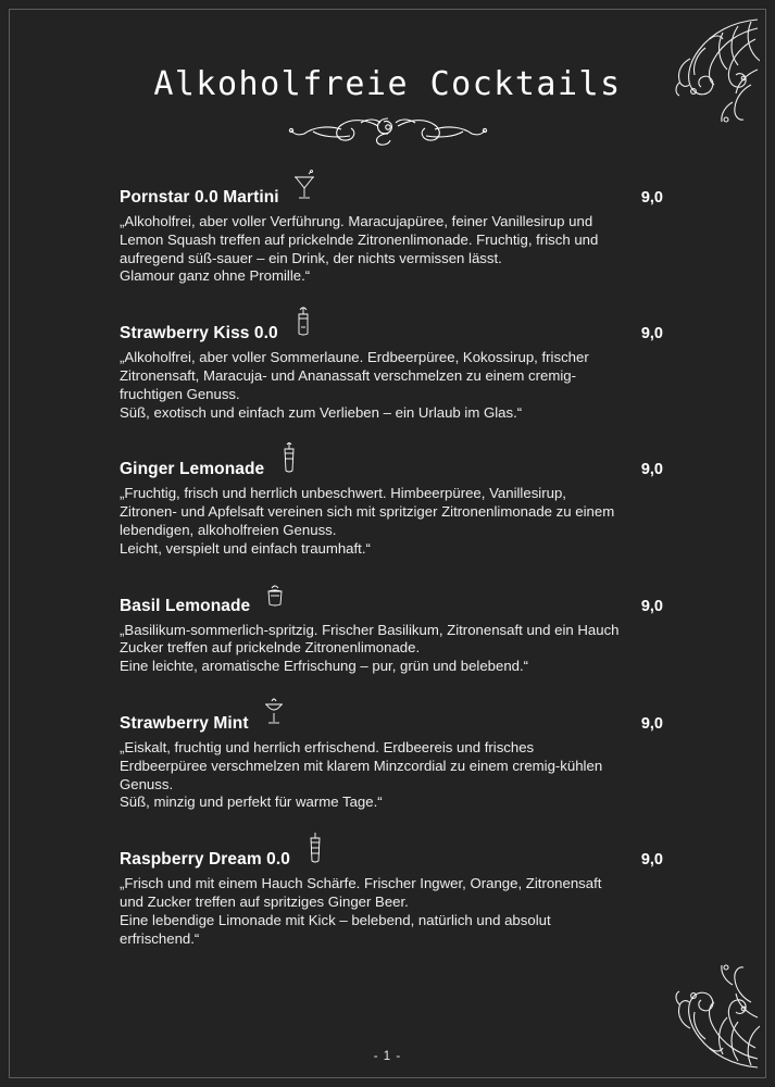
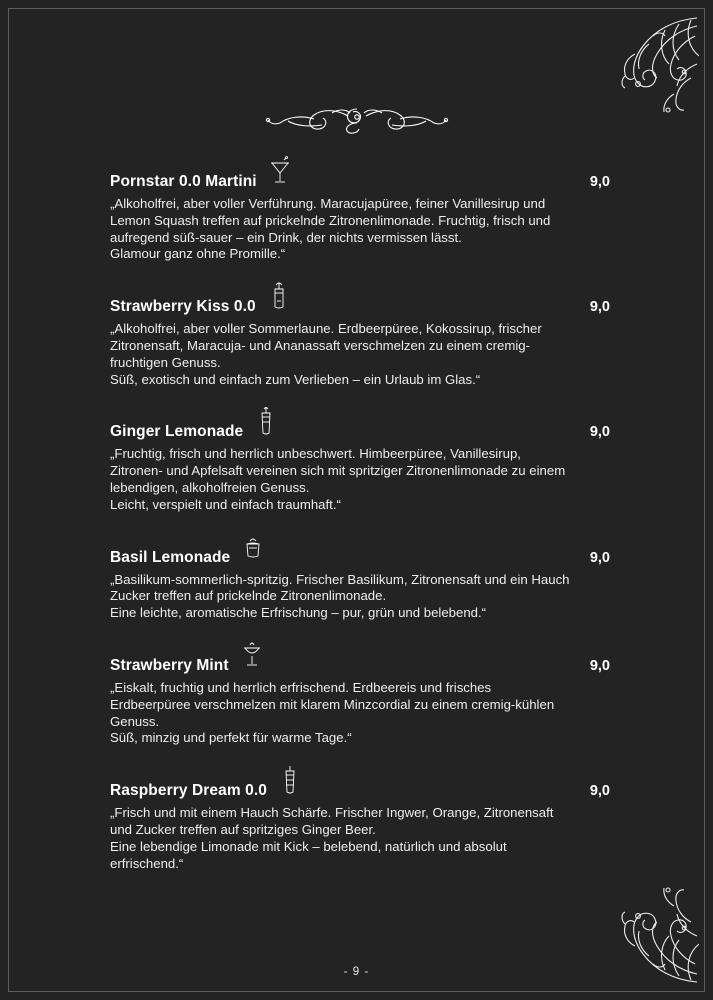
- Alkoholfreie Cocktails
  Pornstar 0.0 Martini
  9,0
  „Alkoholfrei, aber voller Verführung. Maracujapüree, feiner Vanillesirup und Lemon Squash treffen auf prickelnde Zitronenlimonade. Fruchtig, frisch und aufregend süß-sauer – ein Drink, der nichts vermissen lässt.
  Glamour ganz ohne Promille.“
  Strawberry Kiss 0.0
  9,0
  „Alkoholfrei, aber voller Sommerlaune. Erdbeerpüree, Kokossirup, frischer Zitronensaft, Maracuja- und Ananassaft verschmelzen zu einem cremig-fruchtigen Genuss.
  Süß, exotisch und einfach zum Verlieben – ein Urlaub im Glas.“
  Ginger Lemonade
  9,0
  „Fruchtig, frisch und herrlich unbeschwert. Himbeerpüree, Vanillesirup, Zitronen- und Apfelsaft vereinen sich mit spritziger Zitronenlimonade zu einem lebendigen, alkoholfreien Genuss.
  Leicht, verspielt und einfach traumhaft.“
  Basil Lemonade
  9,0
  „Basilikum-sommerlich-spritzig. Frischer Basilikum, Zitronensaft und ein Hauch Zucker treffen auf prickelnde Zitronenlimonade.
  Eine leichte, aromatische Erfrischung – pur, grün und belebend.“
  Strawberry Mint
  9,0
  „Eiskalt, fruchtig und herrlich erfrischend. Erdbeereis und frisches Erdbeerpüree verschmelzen mit klarem Minzcordial zu einem cremig-kühlen Genuss.
  Süß, minzig und perfekt für warme Tage.“
  Raspberry Dream 0.0
  9,0
  „Frisch und mit einem Hauch Schärfe. Frischer Ingwer, Orange, Zitronensaft und Zucker treffen auf spritziges Ginger Beer.
  Eine lebendige Limonade mit Kick – belebend, natürlich und absolut erfrischend.“
- - 1 -
+ - 9 -
